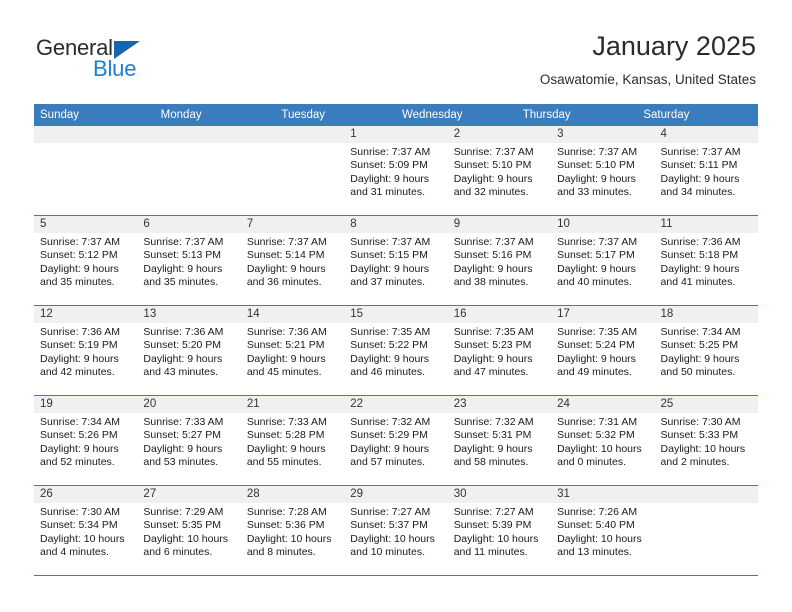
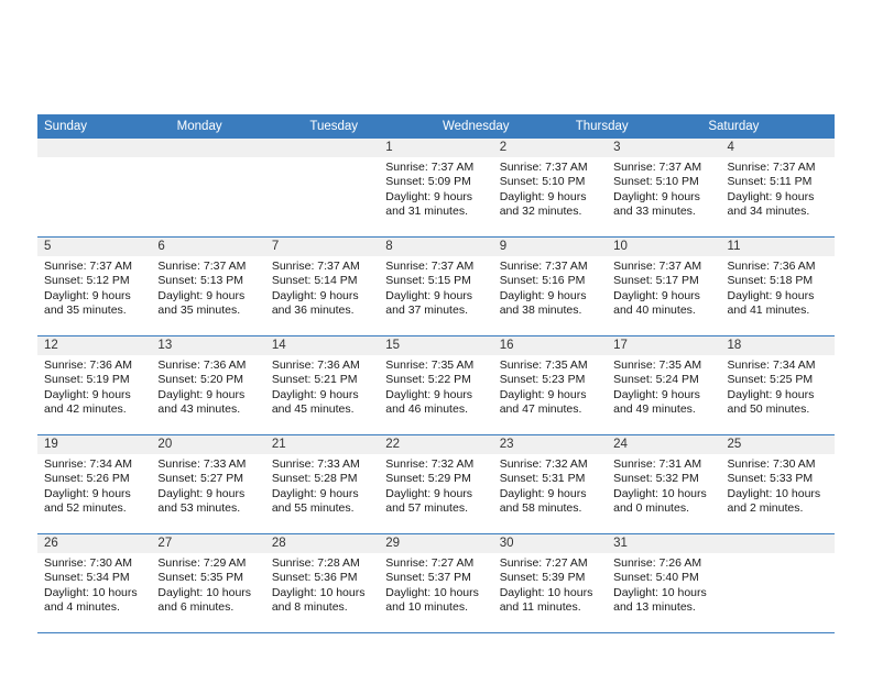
- General
- Blue
- January 2025
- Osawatomie, Kansas, United States
  Sunday
  Monday
  Tuesday
  Wednesday
  Thursday
  Saturday
  1
  Sunrise: 7:37 AM
  Sunset: 5:09 PM
  Daylight: 9 hours
  and 31 minutes.
  2
  Sunrise: 7:37 AM
  Sunset: 5:10 PM
  Daylight: 9 hours
  and 32 minutes.
  3
  Sunrise: 7:37 AM
  Sunset: 5:10 PM
  Daylight: 9 hours
  and 33 minutes.
  4
  Sunrise: 7:37 AM
  Sunset: 5:11 PM
  Daylight: 9 hours
  and 34 minutes.
  5
  Sunrise: 7:37 AM
  Sunset: 5:12 PM
  Daylight: 9 hours
  and 35 minutes.
  6
  Sunrise: 7:37 AM
  Sunset: 5:13 PM
  Daylight: 9 hours
  and 35 minutes.
  7
  Sunrise: 7:37 AM
  Sunset: 5:14 PM
  Daylight: 9 hours
  and 36 minutes.
  8
  Sunrise: 7:37 AM
  Sunset: 5:15 PM
  Daylight: 9 hours
  and 37 minutes.
  9
  Sunrise: 7:37 AM
  Sunset: 5:16 PM
  Daylight: 9 hours
  and 38 minutes.
  10
  Sunrise: 7:37 AM
  Sunset: 5:17 PM
  Daylight: 9 hours
  and 40 minutes.
  11
  Sunrise: 7:36 AM
  Sunset: 5:18 PM
  Daylight: 9 hours
  and 41 minutes.
  12
  Sunrise: 7:36 AM
  Sunset: 5:19 PM
  Daylight: 9 hours
  and 42 minutes.
  13
  Sunrise: 7:36 AM
  Sunset: 5:20 PM
  Daylight: 9 hours
  and 43 minutes.
  14
  Sunrise: 7:36 AM
  Sunset: 5:21 PM
  Daylight: 9 hours
  and 45 minutes.
  15
  Sunrise: 7:35 AM
  Sunset: 5:22 PM
  Daylight: 9 hours
  and 46 minutes.
  16
  Sunrise: 7:35 AM
  Sunset: 5:23 PM
  Daylight: 9 hours
  and 47 minutes.
  17
  Sunrise: 7:35 AM
  Sunset: 5:24 PM
  Daylight: 9 hours
  and 49 minutes.
  18
  Sunrise: 7:34 AM
  Sunset: 5:25 PM
  Daylight: 9 hours
  and 50 minutes.
  19
  Sunrise: 7:34 AM
  Sunset: 5:26 PM
  Daylight: 9 hours
  and 52 minutes.
  20
  Sunrise: 7:33 AM
  Sunset: 5:27 PM
  Daylight: 9 hours
  and 53 minutes.
  21
  Sunrise: 7:33 AM
  Sunset: 5:28 PM
  Daylight: 9 hours
  and 55 minutes.
  22
  Sunrise: 7:32 AM
  Sunset: 5:29 PM
  Daylight: 9 hours
  and 57 minutes.
  23
  Sunrise: 7:32 AM
  Sunset: 5:31 PM
  Daylight: 9 hours
  and 58 minutes.
  24
  Sunrise: 7:31 AM
  Sunset: 5:32 PM
  Daylight: 10 hours
  and 0 minutes.
  25
  Sunrise: 7:30 AM
  Sunset: 5:33 PM
  Daylight: 10 hours
  and 2 minutes.
  26
  Sunrise: 7:30 AM
  Sunset: 5:34 PM
  Daylight: 10 hours
  and 4 minutes.
  27
  Sunrise: 7:29 AM
  Sunset: 5:35 PM
  Daylight: 10 hours
  and 6 minutes.
  28
  Sunrise: 7:28 AM
  Sunset: 5:36 PM
  Daylight: 10 hours
  and 8 minutes.
  29
  Sunrise: 7:27 AM
  Sunset: 5:37 PM
  Daylight: 10 hours
  and 10 minutes.
  30
  Sunrise: 7:27 AM
  Sunset: 5:39 PM
  Daylight: 10 hours
  and 11 minutes.
  31
  Sunrise: 7:26 AM
  Sunset: 5:40 PM
  Daylight: 10 hours
  and 13 minutes.
